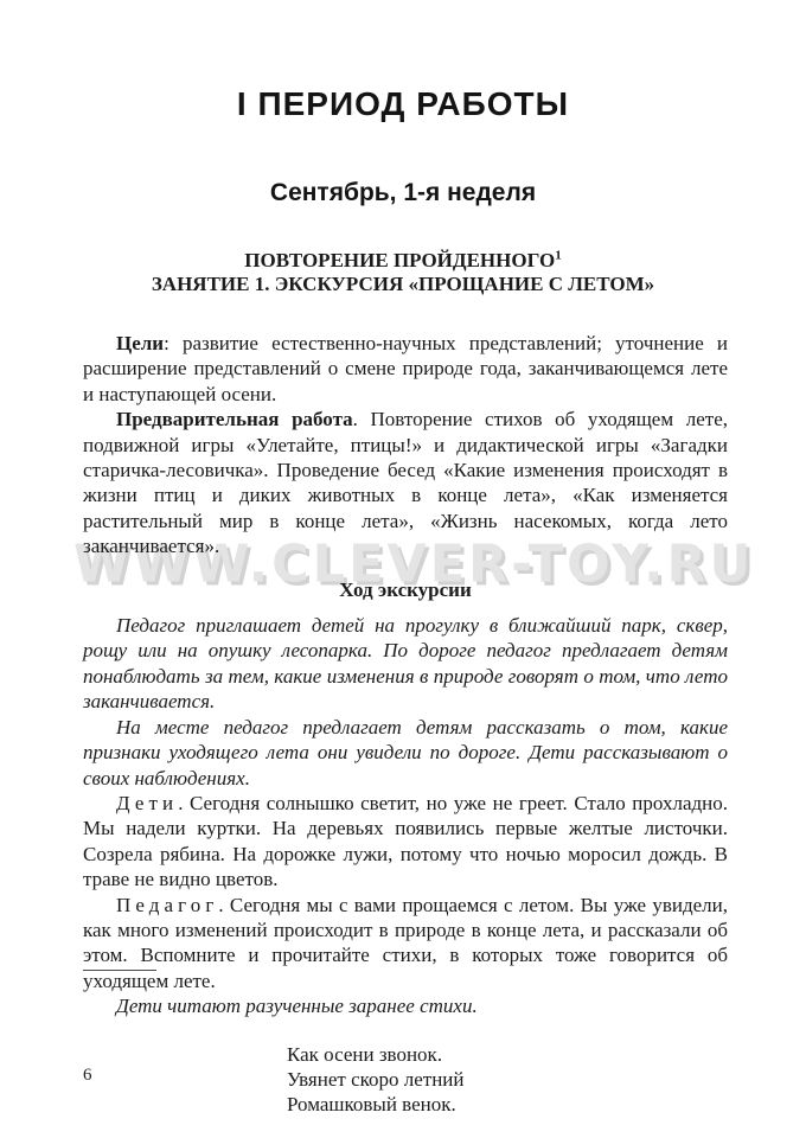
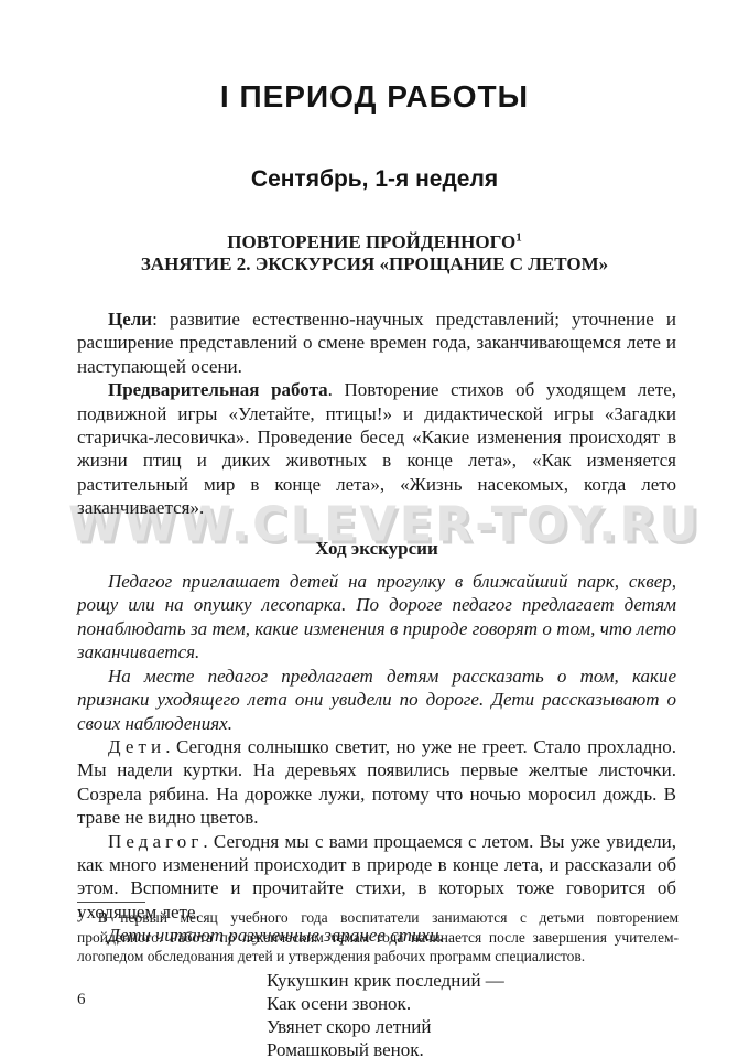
  WWW.CLEVER-TOY.RU
  I ПЕРИОД РАБОТЫ
  Сентябрь, 1-я неделя
  ПОВТОРЕНИЕ ПРОЙДЕННОГО1
- ЗАНЯТИЕ 1. ЭКСКУРСИЯ «ПРОЩАНИЕ С ЛЕТОМ»
+ ЗАНЯТИЕ 2. ЭКСКУРСИЯ «ПРОЩАНИЕ С ЛЕТОМ»
- Цели: развитие естественно-научных представлений; уточнение и расширение представлений о смене природе года, заканчивающемся лете и наступающей осени.
+ Цели: развитие естественно-научных представлений; уточнение и расширение представлений о смене времен года, заканчивающемся лете и наступающей осени.
  Предварительная работа. Повторение стихов об уходящем лете, подвижной игры «Улетайте, птицы!» и дидактической игры «Загадки старичка-лесовичка». Проведение бесед «Какие изменения происходят в жизни птиц и диких животных в конце лета», «Как изменяется растительный мир в конце лета», «Жизнь насекомых, когда лето заканчивается».
  Ход экскурсии
  Педагог приглашает детей на прогулку в ближайший парк, сквер, рощу или на опушку лесопарка. По дороге педагог предлагает детям понаблюдать за тем, какие изменения в природе говорят о том, что лето заканчивается.
  На месте педагог предлагает детям рассказать о том, какие признаки уходящего лета они увидели по дороге. Дети рассказывают о своих наблюдениях.
  Дети. Сегодня солнышко светит, но уже не греет. Стало прохладно. Мы надели куртки. На деревьях появились первые желтые листочки. Созрела рябина. На дорожке лужи, потому что ночью моросил дождь. В траве не видно цветов.
  Педагог. Сегодня мы с вами прощаемся с летом. Вы уже увидели, как много изменений происходит в природе в конце лета, и рассказали об этом. Вспомните и прочитайте стихи, в которых тоже говорится об уходящем лете.
  Дети читают разученные заранее стихи.
+ Кукушкин крик последний —
  Как осени звонок.
  Увянет скоро летний
  Ромашковый венок.
+ 1 В первый месяц учебного года воспитатели занимаются с детьми повторением пройденного. Работа по лексическим темам года начинается после завершения учителем-логопедом обследования детей и утверждения рабочих программ специалистов.
  6
